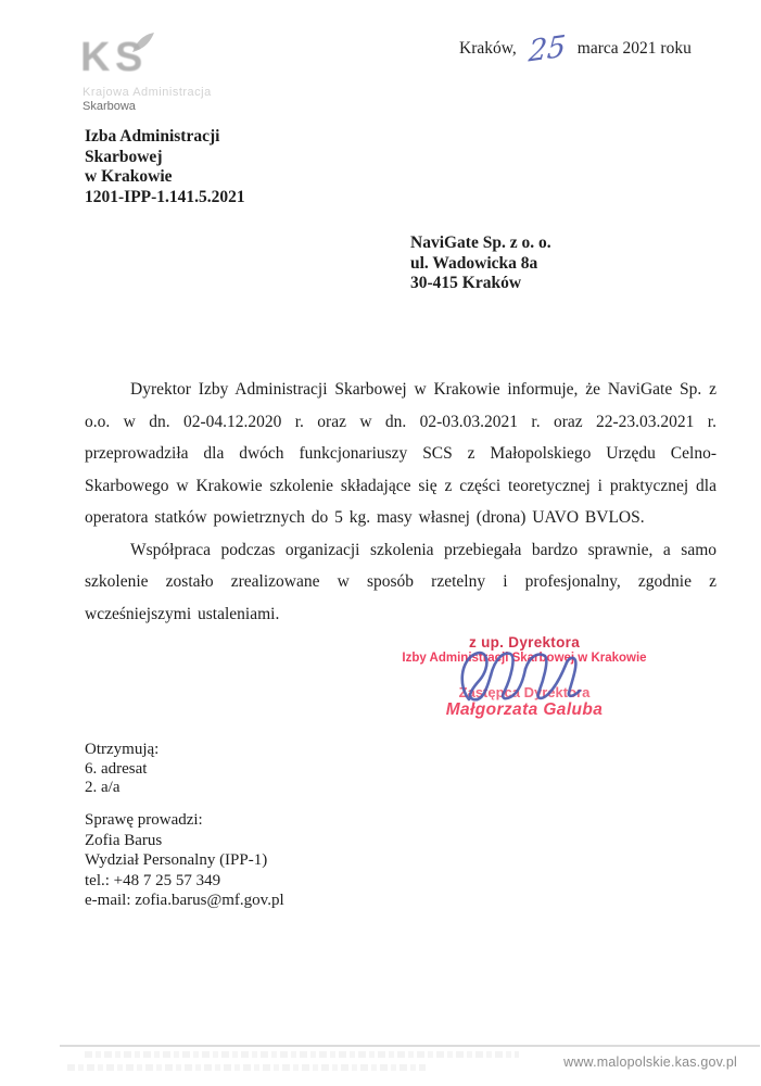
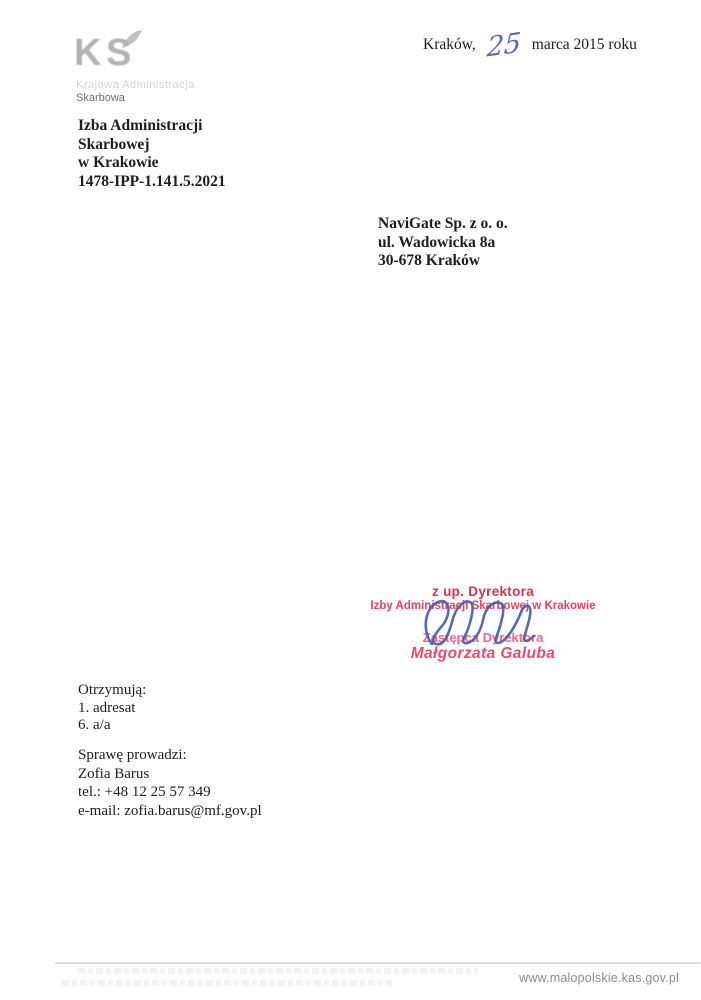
  K S
  Krajowa Administracja
  Skarbowa
  Kraków,
- marca 2021 roku
+ marca 2015 roku
  Izba Administracji
  Skarbowej
  w Krakowie
- 1201-IPP-1.141.5.2021
+ 1478-IPP-1.141.5.2021
  NaviGate Sp. z o. o.
  ul. Wadowicka 8a
- 30-415 Kraków
+ 30-678 Kraków
- Dyrektor Izby Administracji Skarbowej w Krakowie informuje, że NaviGate Sp. z o.o. w dn. 02-04.12.2020 r. oraz w dn. 02-03.03.2021 r. oraz 22-23.03.2021 r. przeprowadziła dla dwóch funkcjonariuszy SCS z Małopolskiego Urzędu Celno-Skarbowego w Krakowie szkolenie składające się z części teoretycznej i praktycznej dla operatora statków powietrznych do 5 kg. masy własnej (drona) UAVO BVLOS.
- Współpraca podczas organizacji szkolenia przebiegała bardzo sprawnie, a samo szkolenie zostało zrealizowane w sposób rzetelny i profesjonalny, zgodnie z wcześniejszymi ustaleniami.
  z up. Dyrektora
  Izby Adminstaji Skrbowe w Krakowie
  Małgorzata Galuba
  Otrzymują:
- 6. adresat
+ 1. adresat
- 2. a/a
+ 6. a/a
  Sprawę prowadzi:
  Zofia Barus
- Wydział Personalny (IPP-1)
- tel.: +48 7 25 57 349
+ tel.: +48 12 25 57 349
  e-mail: zofia.barus@mf.gov.pl
  www.malopolskie.kas.gov.pl
